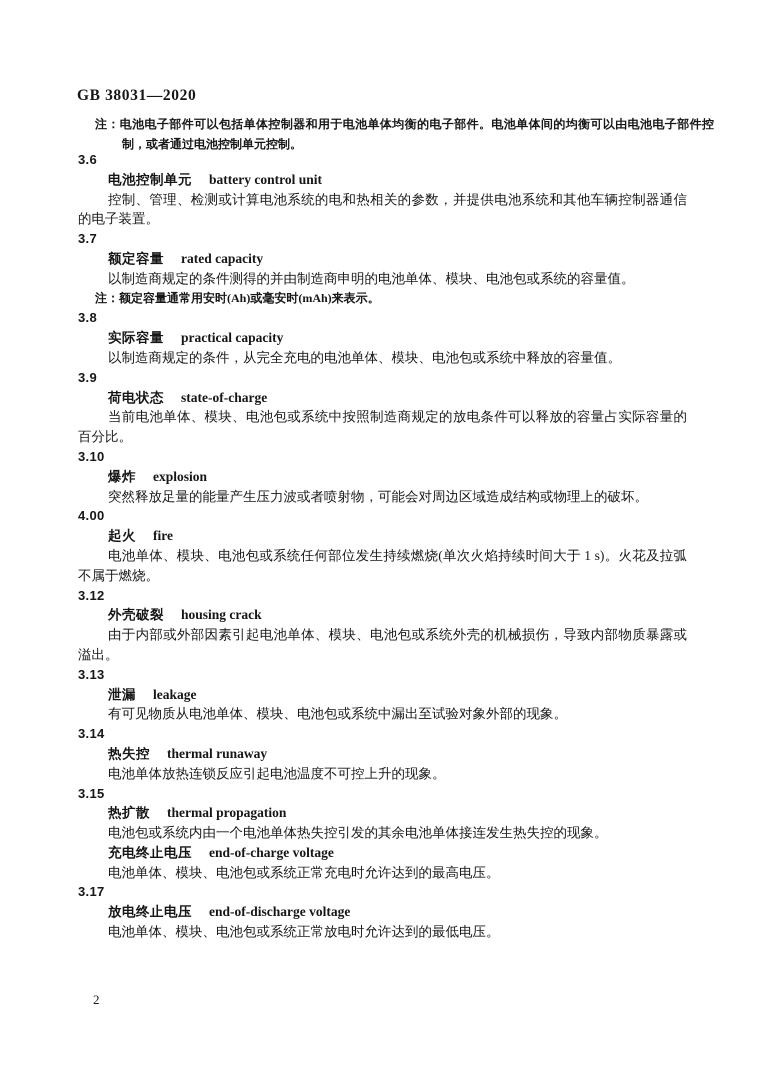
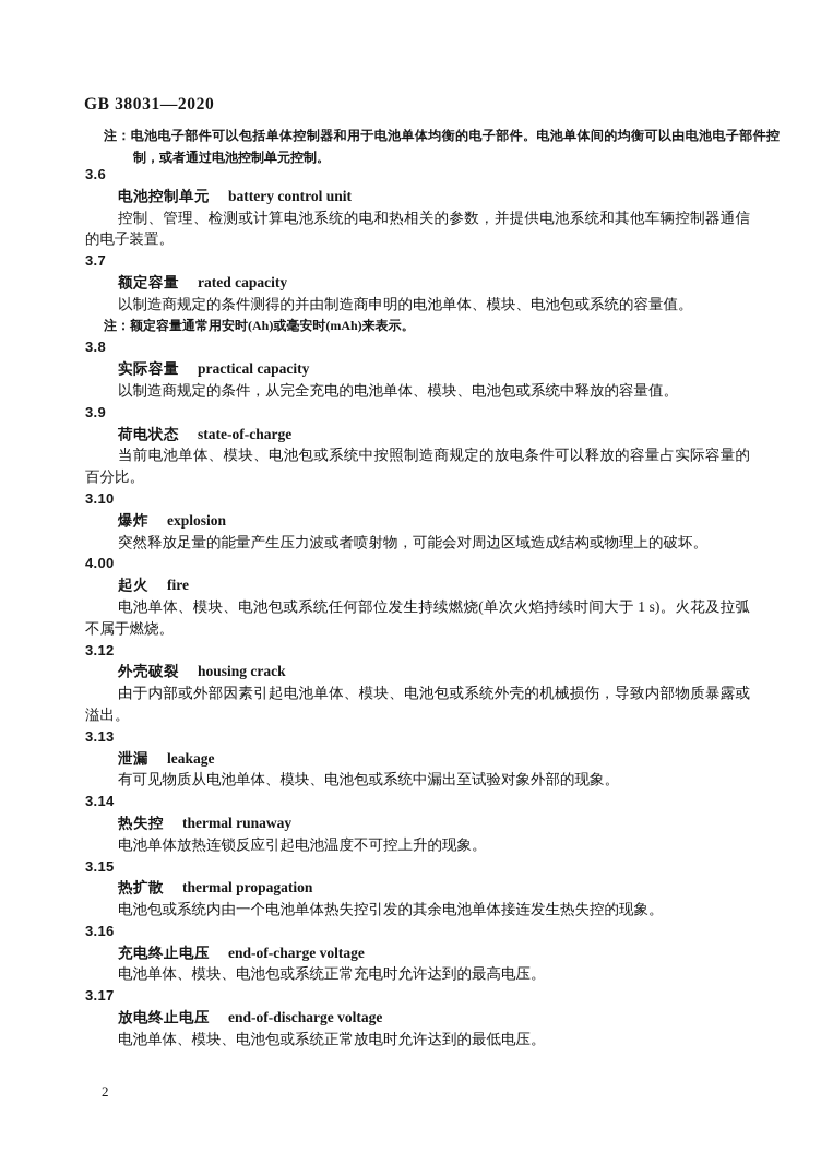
  GB 38031—2020
  注：电池电子部件可以包括单体控制器和用于电池单体均衡的电子部件。电池单体间的均衡可以由电池电子部件控制，或者通过电池控制单元控制。
  3.6
  电池控制单元 battery control unit
  控制、管理、检测或计算电池系统的电和热相关的参数，并提供电池系统和其他车辆控制器通信的电子装置。
  3.7
  额定容量 rated capacity
  以制造商规定的条件测得的并由制造商申明的电池单体、模块、电池包或系统的容量值。
  注：额定容量通常用安时(Ah)或毫安时(mAh)来表示。
  3.8
  实际容量 practical capacity
  以制造商规定的条件，从完全充电的电池单体、模块、电池包或系统中释放的容量值。
  3.9
  荷电状态 state-of-charge
  当前电池单体、模块、电池包或系统中按照制造商规定的放电条件可以释放的容量占实际容量的百分比。
  3.10
  爆炸 explosion
  突然释放足量的能量产生压力波或者喷射物，可能会对周边区域造成结构或物理上的破坏。
  4.00
  起火 fire
  电池单体、模块、电池包或系统任何部位发生持续燃烧(单次火焰持续时间大于 1 s)。火花及拉弧不属于燃烧。
  3.12
  外壳破裂 housing crack
  由于内部或外部因素引起电池单体、模块、电池包或系统外壳的机械损伤，导致内部物质暴露或溢出。
  3.13
  泄漏 leakage
  有可见物质从电池单体、模块、电池包或系统中漏出至试验对象外部的现象。
  3.14
  热失控 thermal runaway
  电池单体放热连锁反应引起电池温度不可控上升的现象。
  3.15
  热扩散 thermal propagation
  电池包或系统内由一个电池单体热失控引发的其余电池单体接连发生热失控的现象。
+ 3.16
  充电终止电压 end-of-charge voltage
  电池单体、模块、电池包或系统正常充电时允许达到的最高电压。
  3.17
  放电终止电压 end-of-discharge voltage
  电池单体、模块、电池包或系统正常放电时允许达到的最低电压。
  2
